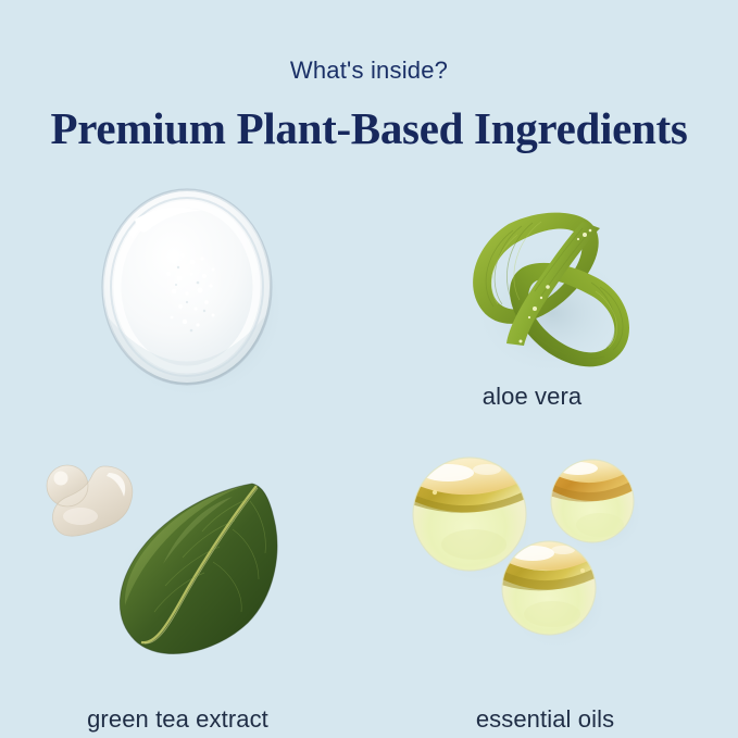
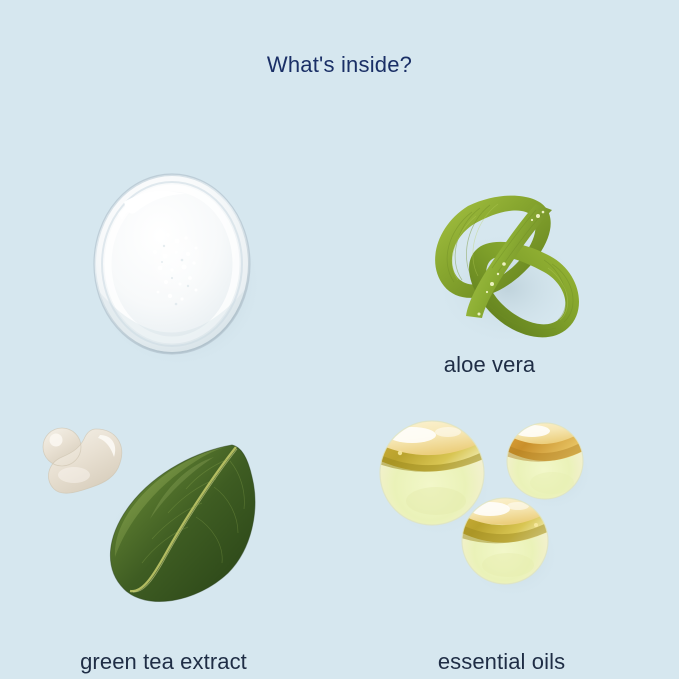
  What's inside?
- Premium Plant-Based Ingredients
  aloe vera
  green tea extract
  essential oils
